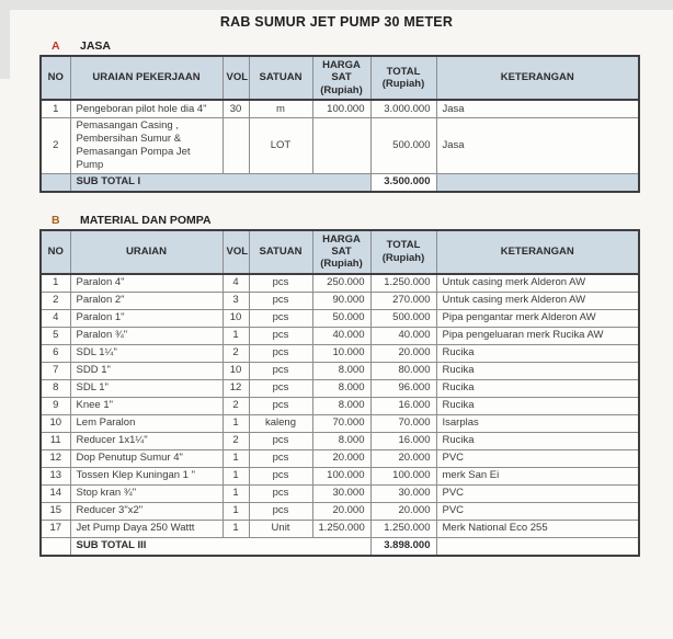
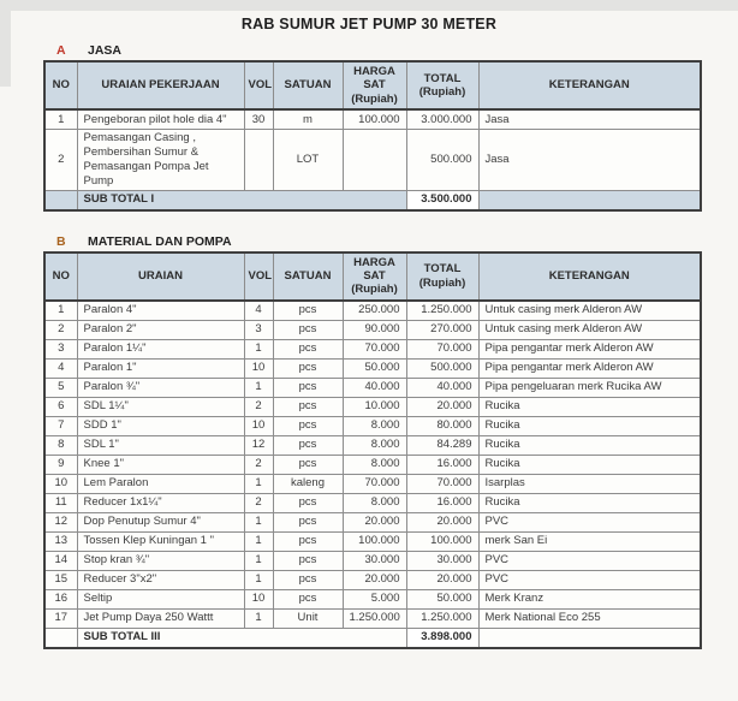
  RAB SUMUR JET PUMP 30 METER
  A JASA
  NO	URAIAN PEKERJAAN	VOL	SATUAN	HARGA SAT (Rupiah)	TOTAL (Rupiah)	KETERANGAN
  1	Pengeboran pilot hole dia 4"	30	m	100.000	3.000.000	Jasa
  2	Pemasangan Casing , Pembersihan Sumur & Pemasangan Pompa Jet Pump		LOT		500.000	Jasa
  	SUB TOTAL I	3.500.000
  B MATERIAL DAN POMPA
  NO	URAIAN	VOL	SATUAN	HARGA SAT (Rupiah)	TOTAL (Rupiah)	KETERANGAN
  1	Paralon 4"	4	pcs	250.000	1.250.000	Untuk casing merk Alderon AW
  2	Paralon 2"	3	pcs	90.000	270.000	Untuk casing merk Alderon AW
+ 3	Paralon 1¼"	1	pcs	70.000	70.000	Pipa pengantar merk Alderon AW
  4	Paralon 1"	10	pcs	50.000	500.000	Pipa pengantar merk Alderon AW
  5	Paralon ¾"	1	pcs	40.000	40.000	Pipa pengeluaran merk Rucika AW
  6	SDL 1¼"	2	pcs	10.000	20.000	Rucika
  7	SDD 1"	10	pcs	8.000	80.000	Rucika
- 8	SDL 1"	12	pcs	8.000	96.000	Rucika
+ 8	SDL 1"	12	pcs	8.000	84.289	Rucika
  9	Knee 1"	2	pcs	8.000	16.000	Rucika
  10	Lem Paralon	1	kaleng	70.000	70.000	Isarplas
  11	Reducer 1x1¼"	2	pcs	8.000	16.000	Rucika
  12	Dop Penutup Sumur 4"	1	pcs	20.000	20.000	PVC
  13	Tossen Klep Kuningan 1 "	1	pcs	100.000	100.000	merk San Ei
  14	Stop kran ¾"	1	pcs	30.000	30.000	PVC
  15	Reducer 3"x2"	1	pcs	20.000	20.000	PVC
+ 16	Seltip	10	pcs	5.000	50.000	Merk Kranz
  17	Jet Pump Daya 250 Wattt	1	Unit	1.250.000	1.250.000	Merk National Eco 255
  	SUB TOTAL III	3.898.000
